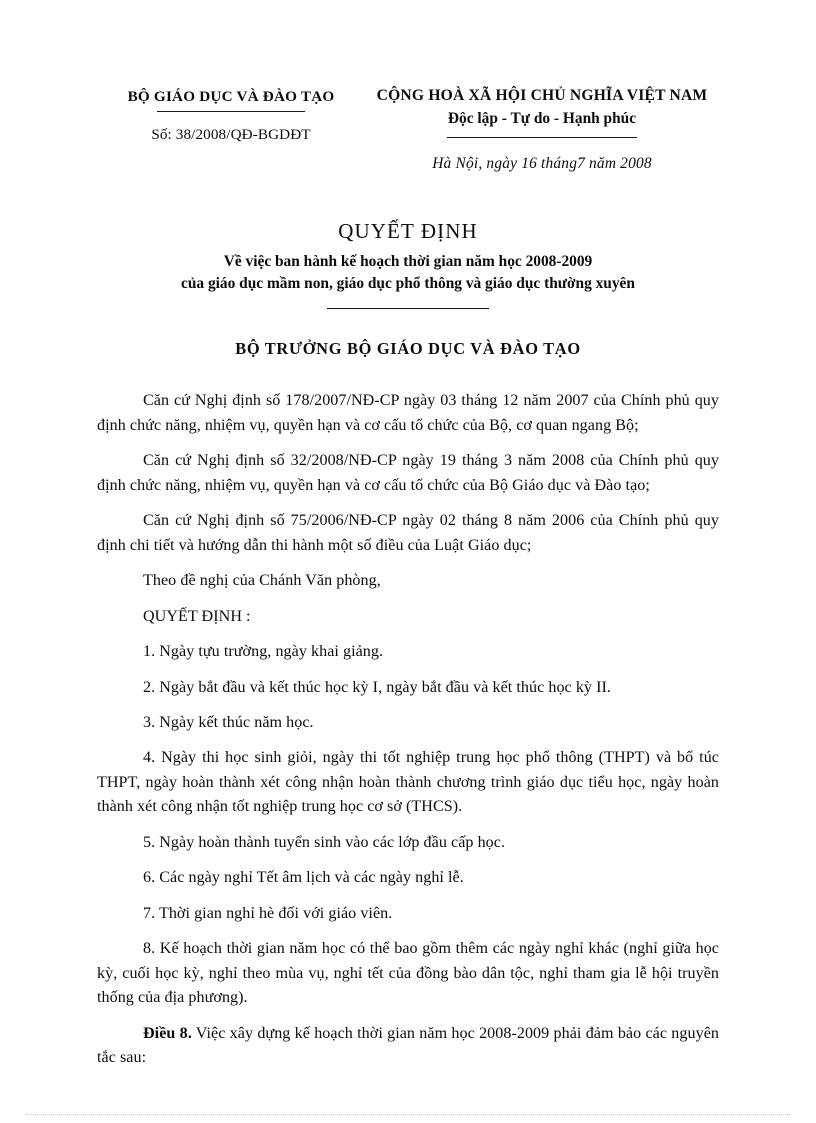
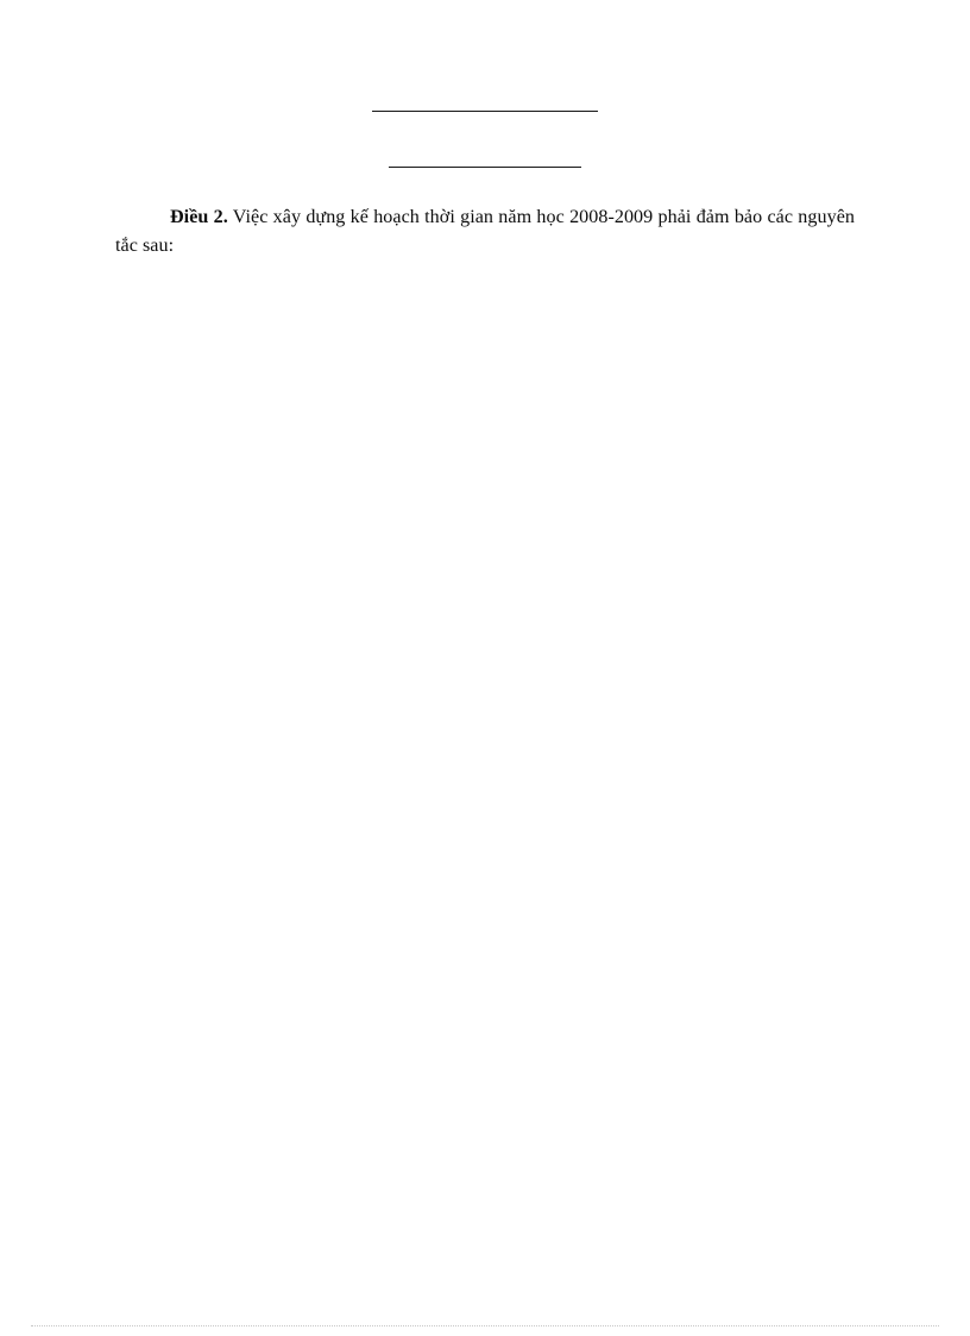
- BỘ GIÁO DỤC VÀ ĐÀO TẠO
- Số: 38/2008/QĐ-BGDĐT
- CỘNG HOÀ XÃ HỘI CHỦ NGHĨA VIỆT NAM
- Độc lập - Tự do - Hạnh phúc
- Hà Nội, ngày 16 tháng7 năm 2008
- QUYẾT ĐỊNH
- Về việc ban hành kế hoạch thời gian năm học 2008-2009
- của giáo dục mầm non, giáo dục phổ thông và giáo dục thường xuyên
- BỘ TRƯỞNG BỘ GIÁO DỤC VÀ ĐÀO TẠO
- Căn cứ Nghị định số 178/2007/NĐ-CP ngày 03 tháng 12 năm 2007 của Chính phủ quy định chức năng, nhiệm vụ, quyền hạn và cơ cấu tổ chức của Bộ, cơ quan ngang Bộ;
- Căn cứ Nghị định số 32/2008/NĐ-CP ngày 19 tháng 3 năm 2008 của Chính phủ quy định chức năng, nhiệm vụ, quyền hạn và cơ cấu tổ chức của Bộ Giáo dục và Đào tạo;
- Căn cứ Nghị định số 75/2006/NĐ-CP ngày 02 tháng 8 năm 2006 của Chính phủ quy định chi tiết và hướng dẫn thi hành một số điều của Luật Giáo dục;
- Theo đề nghị của Chánh Văn phòng,
- QUYẾT ĐỊNH :
- 1. Ngày tựu trường, ngày khai giảng.
- 2. Ngày bắt đầu và kết thúc học kỳ I, ngày bắt đầu và kết thúc học kỳ II.
- 3. Ngày kết thúc năm học.
- 4. Ngày thi học sinh giỏi, ngày thi tốt nghiệp trung học phổ thông (THPT) và bổ túc THPT, ngày hoàn thành xét công nhận hoàn thành chương trình giáo dục tiểu học, ngày hoàn thành xét công nhận tốt nghiệp trung học cơ sở (THCS).
- 5. Ngày hoàn thành tuyển sinh vào các lớp đầu cấp học.
- 6. Các ngày nghỉ Tết âm lịch và các ngày nghỉ lễ.
- 7. Thời gian nghỉ hè đối với giáo viên.
- 8. Kế hoạch thời gian năm học có thể bao gồm thêm các ngày nghỉ khác (nghỉ giữa học kỳ, cuối học kỳ, nghỉ theo mùa vụ, nghỉ tết của đồng bào dân tộc, nghỉ tham gia lễ hội truyền thống của địa phương).
- Điều 8. Việc xây dựng kế hoạch thời gian năm học 2008-2009 phải đảm bảo các nguyên tắc sau:
+ Điều 2. Việc xây dựng kế hoạch thời gian năm học 2008-2009 phải đảm bảo các nguyên tắc sau:
